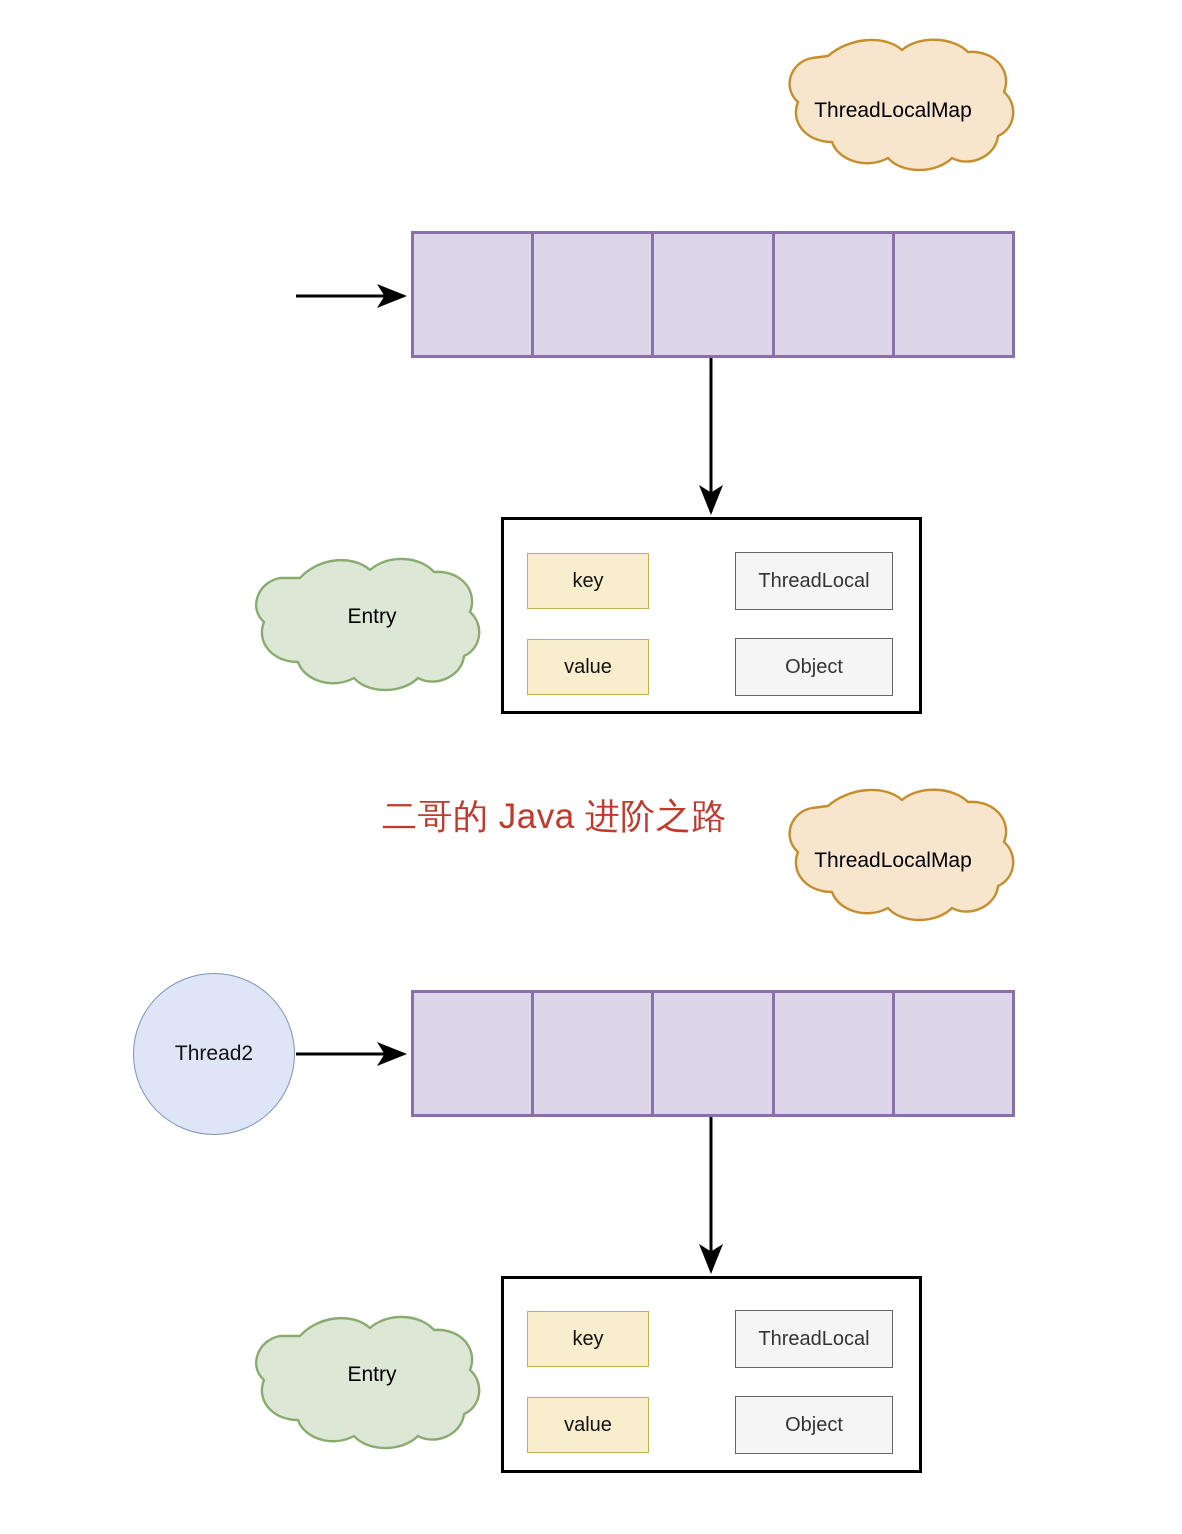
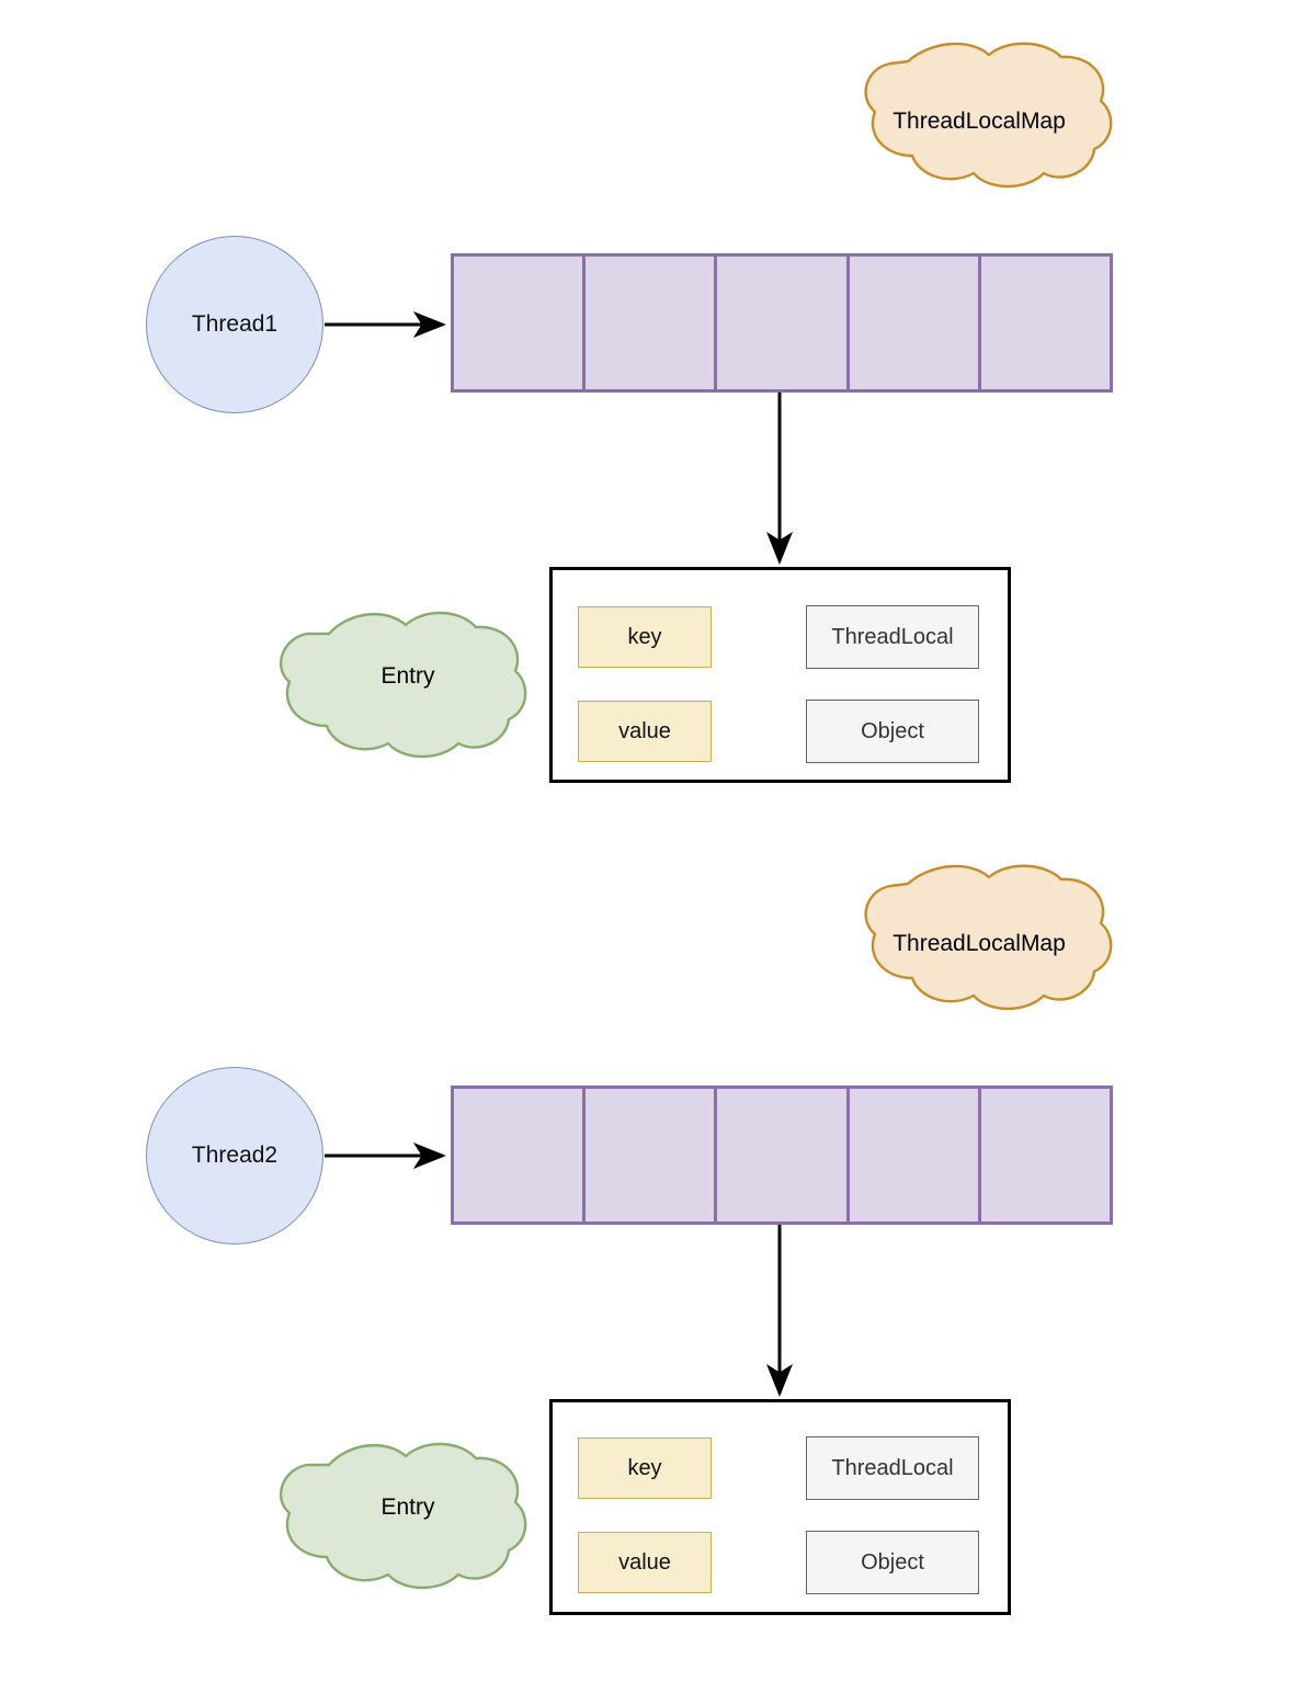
  ThreadLocalMap
+ Thread1
  Entry
  key
  ThreadLocal
  value
  Object
- 二哥的 Java 进阶之路
  ThreadLocalMap
  Thread2
  Entry
  key
  ThreadLocal
  value
  Object
